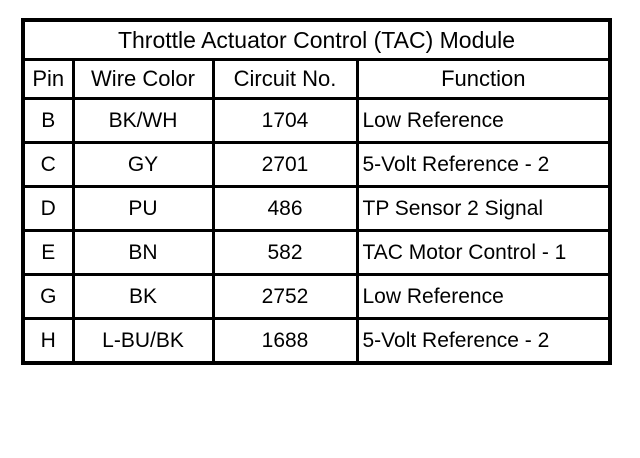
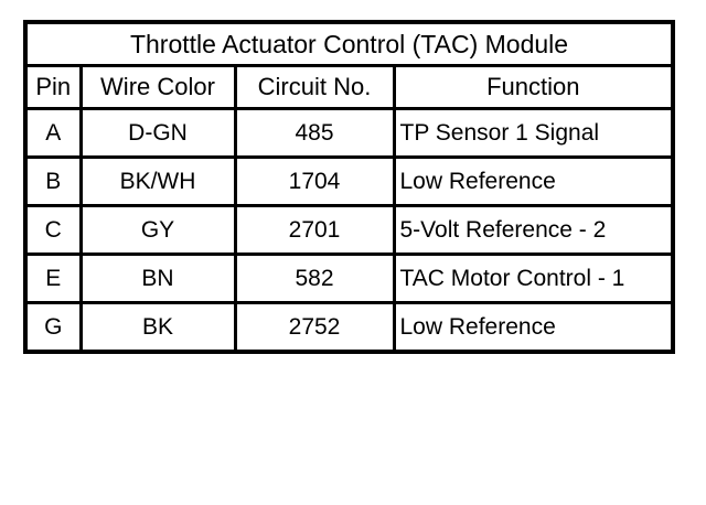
  Throttle Actuator Control (TAC) Module
  Pin	Wire Color	Circuit No.	Function
+ A	D-GN	485	TP Sensor 1 Signal
  B	BK/WH	1704	Low Reference
  C	GY	2701	5-Volt Reference - 2
- D	PU	486	TP Sensor 2 Signal
  E	BN	582	TAC Motor Control - 1
  G	BK	2752	Low Reference
- H	L-BU/BK	1688	5-Volt Reference - 2
